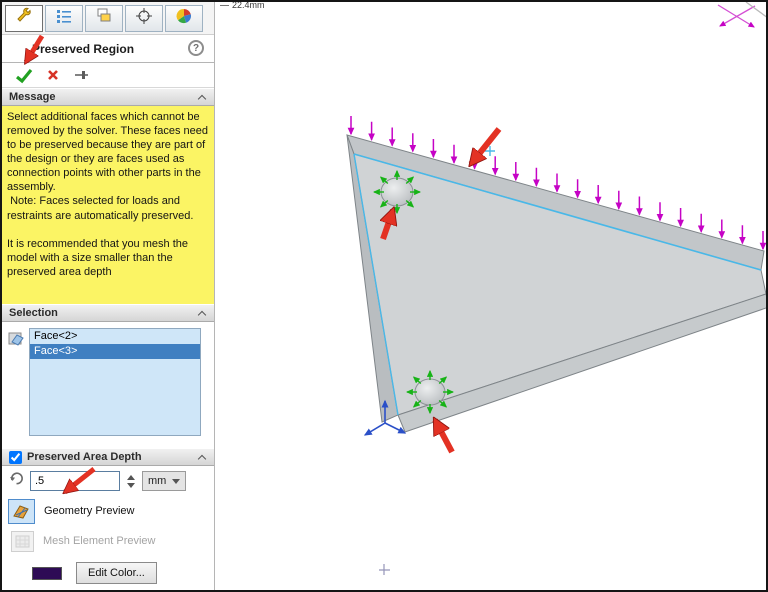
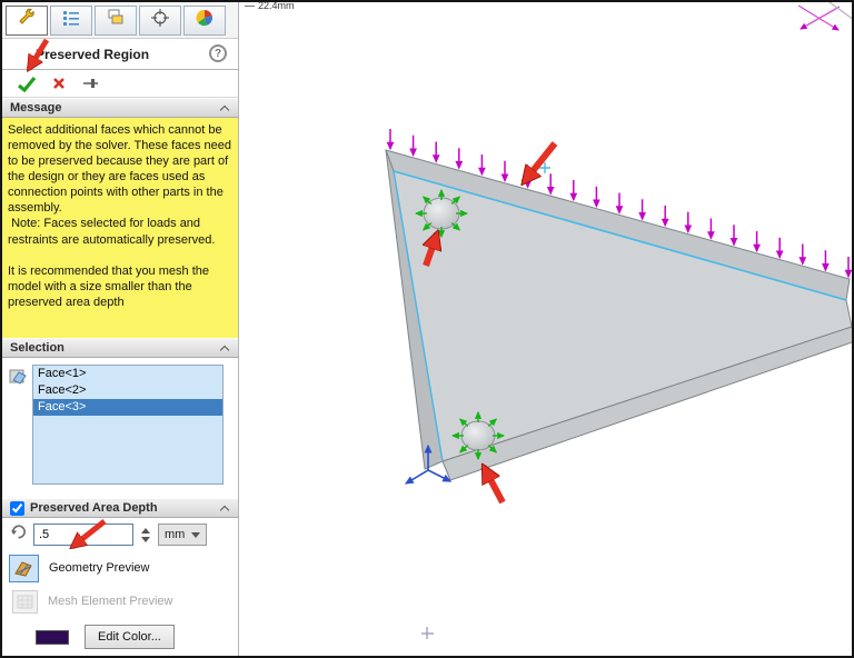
  reserved Region
  ?
  Message
  Select additional faces which cannot be removed by the solver. These faces need to be preserved because they are part of the design or they are faces used as connection points with other parts in the assembly.
  Note: Faces selected for loads and restraints are automatically preserved.
  It is recommended that you mesh the model with a size smaller than the preserved area depth
  Selection
+ Face<1>
  Face<2>
  Face<3>
  Preserved Area Depth
  .5
  mm
  Geometry Preview
  Mesh Element Preview
  Edit Color...
  22.4mm
